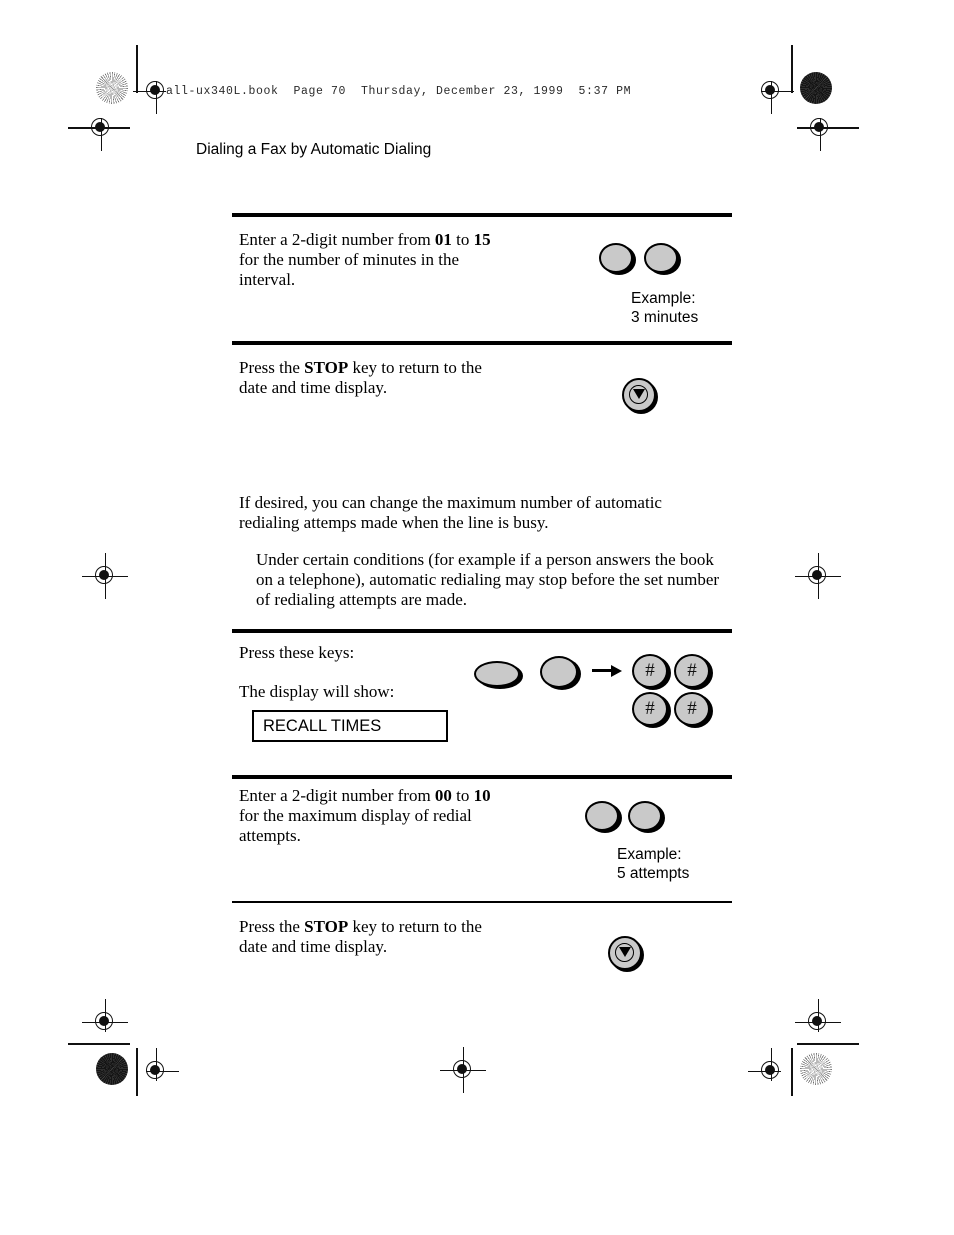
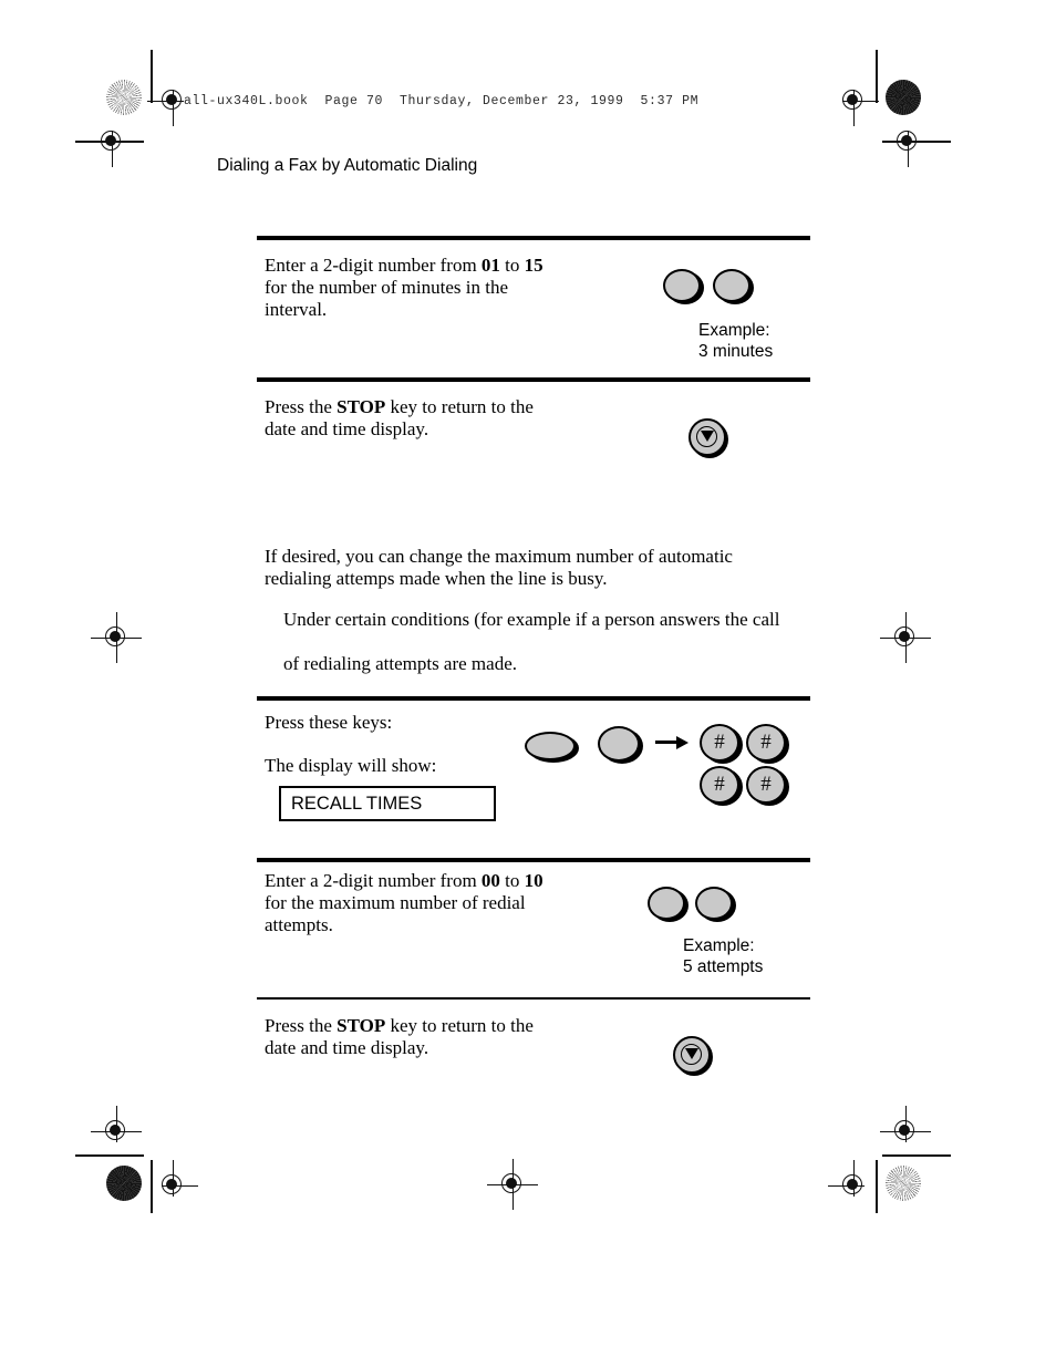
  all-ux340L.book Page 70 Thursday, December 23, 1999 5:37 PM
  Dialing a Fax by Automatic Dialing
  Enter a 2-digit number from 01 to 15
  for the number of minutes in the
  interval.
  Example:
  3 minutes
  Press the STOP key to return to the
  date and time display.
  If desired, you can change the maximum number of automatic
  redialing attemps made when the line is busy.
- Under certain conditions (for example if a person answers the book
+ Under certain conditions (for example if a person answers the call
- on a telephone), automatic redialing may stop before the set number
  of redialing attempts are made.
  Press these keys:
  The display will show:
  RECALL TIMES
  #
  #
  #
  #
  Enter a 2-digit number from 00 to 10
- for the maximum display of redial
+ for the maximum number of redial
  attempts.
  Example:
  5 attempts
  Press the STOP key to return to the
  date and time display.
